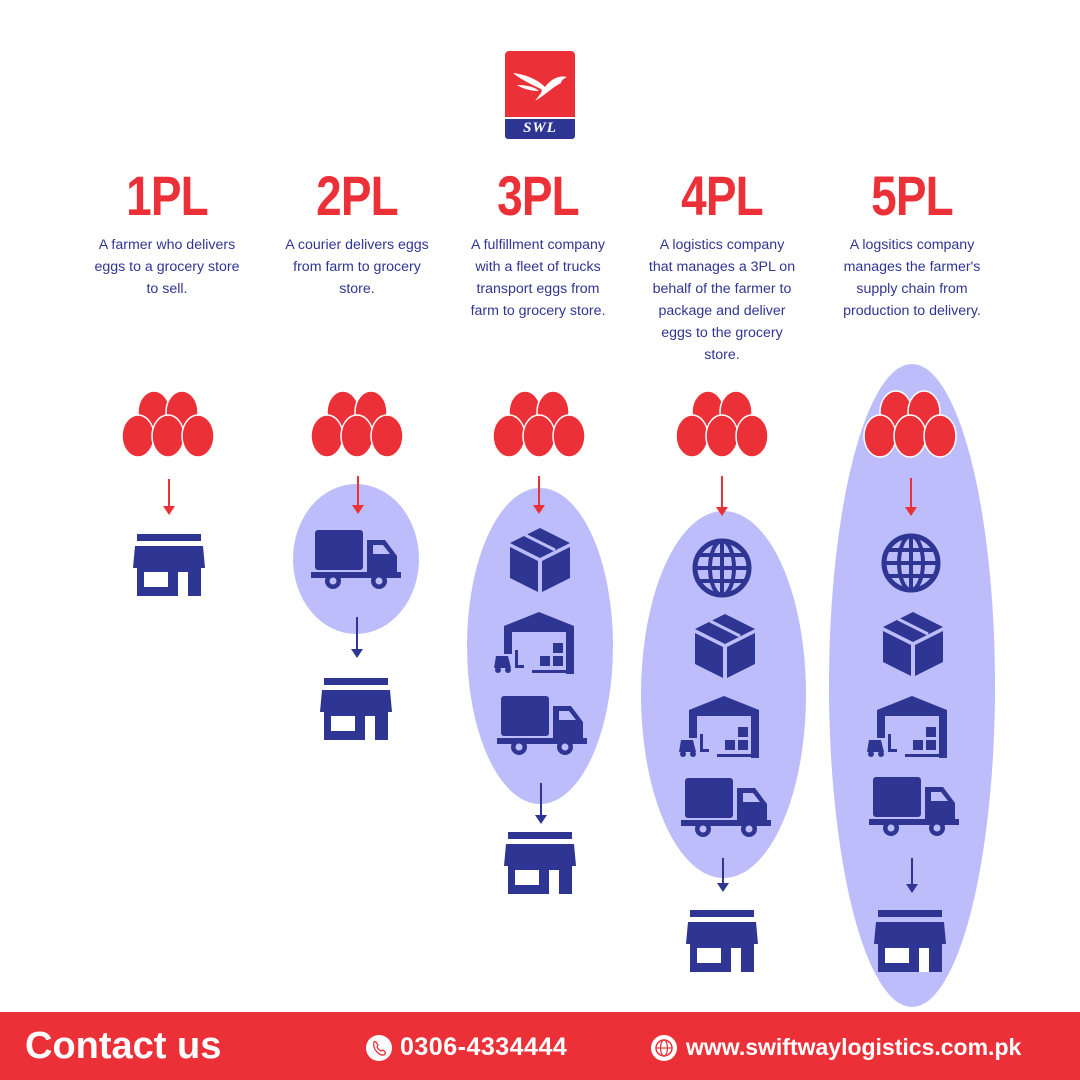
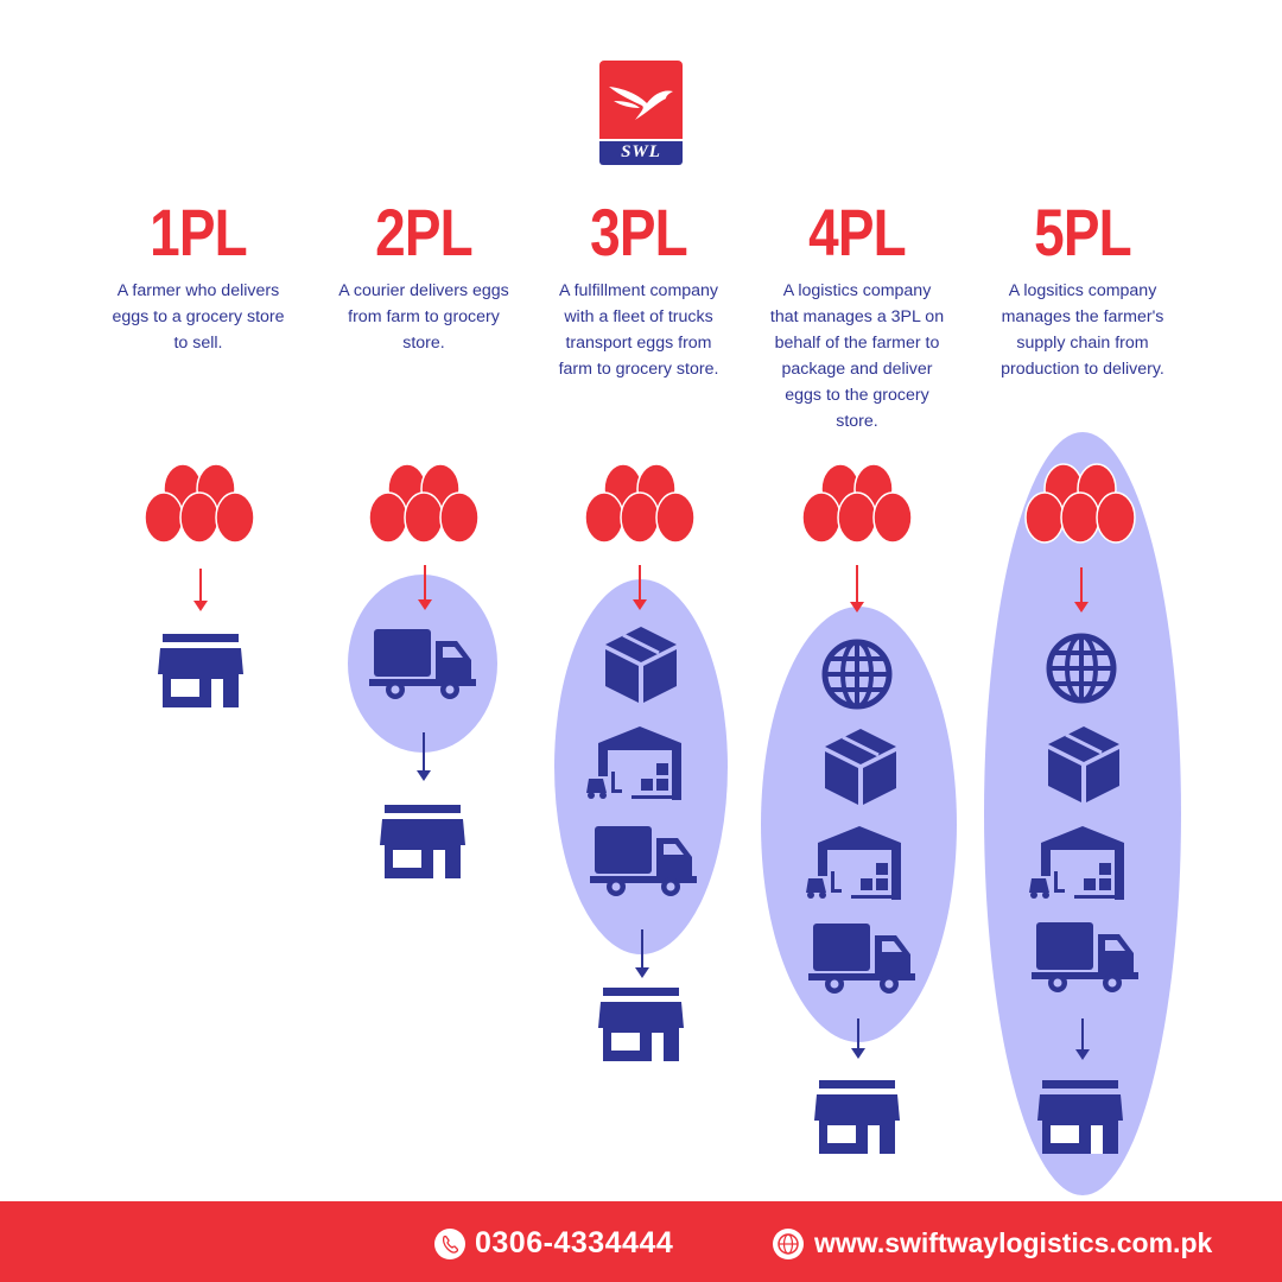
  SWL
  1PL
  A farmer who delivers
  eggs to a grocery store
  to sell.
  2PL
  A courier delivers eggs
  from farm to grocery
  store.
  3PL
  A fulfillment company
  with a fleet of trucks
  transport eggs from
  farm to grocery store.
  4PL
  A logistics company
  that manages a 3PL on
  behalf of the farmer to
  package and deliver
  eggs to the grocery
  store.
  5PL
  A logsitics company
  manages the farmer's
  supply chain from
  production to delivery.
- Contact us
  0306-4334444
  www.swiftwaylogistics.com.pk
